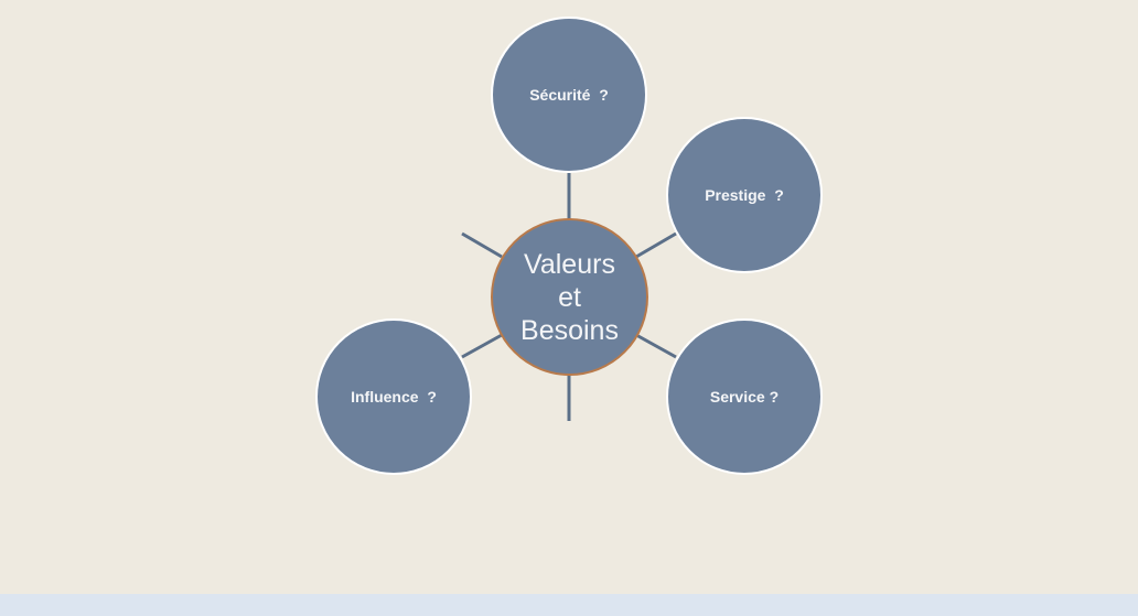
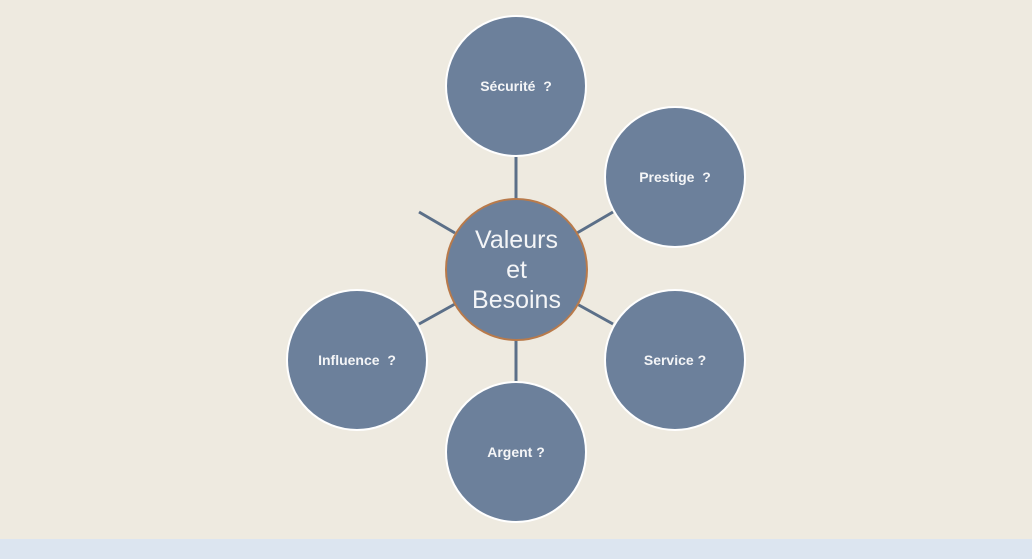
  Valeurs
  et
  Besoins
  Sécurité ?
  Prestige ?
  Service ?
+ Argent ?
  Influence ?
